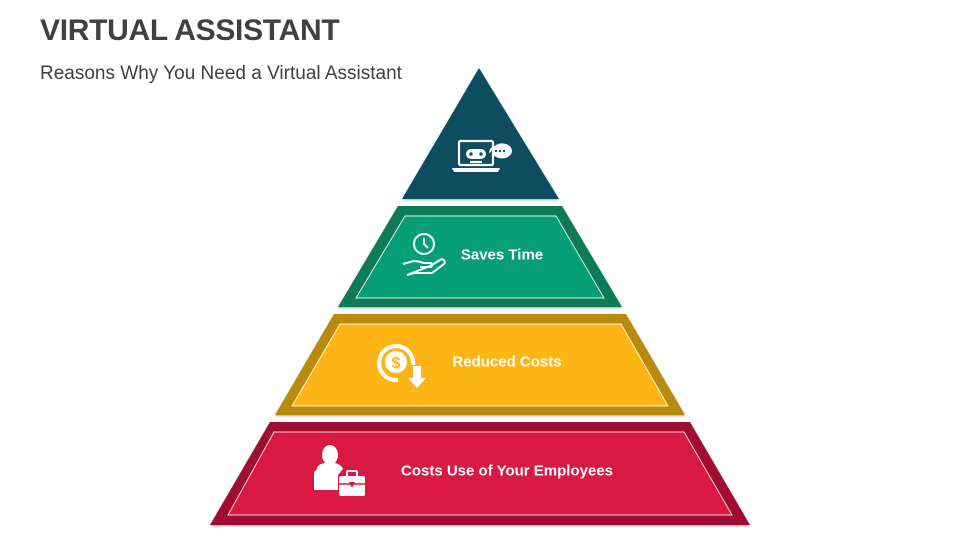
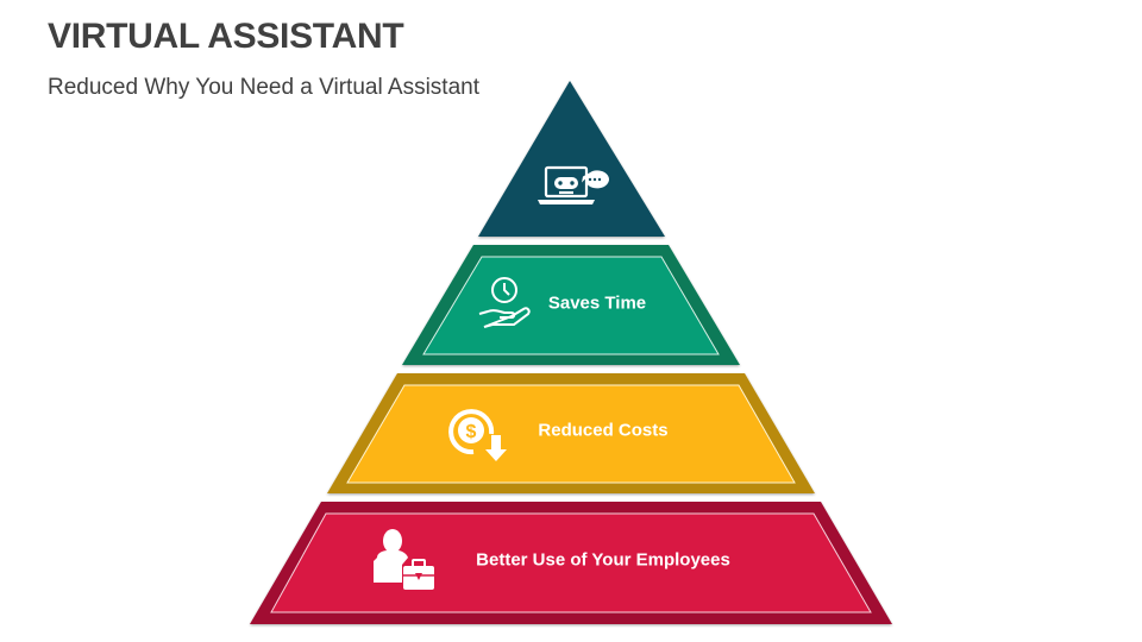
  VIRTUAL ASSISTANT
- Reasons Why You Need a Virtual Assistant
+ Reduced Why You Need a Virtual Assistant
  $
  Saves Time
  Reduced Costs
- Costs Use of Your Employees
+ Better Use of Your Employees
